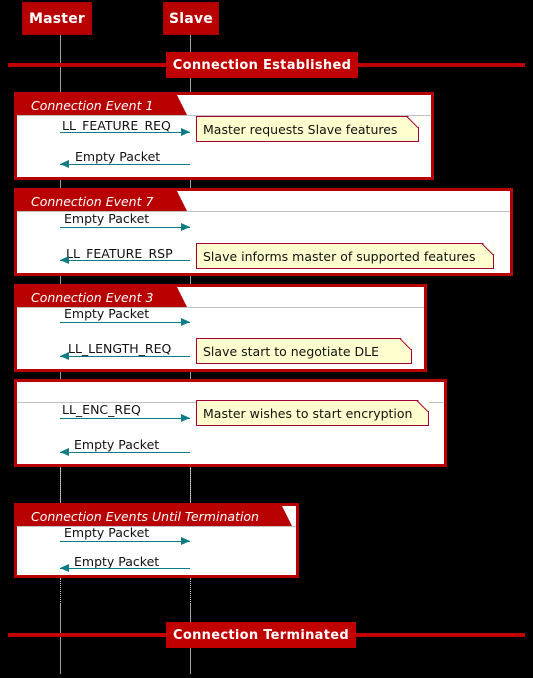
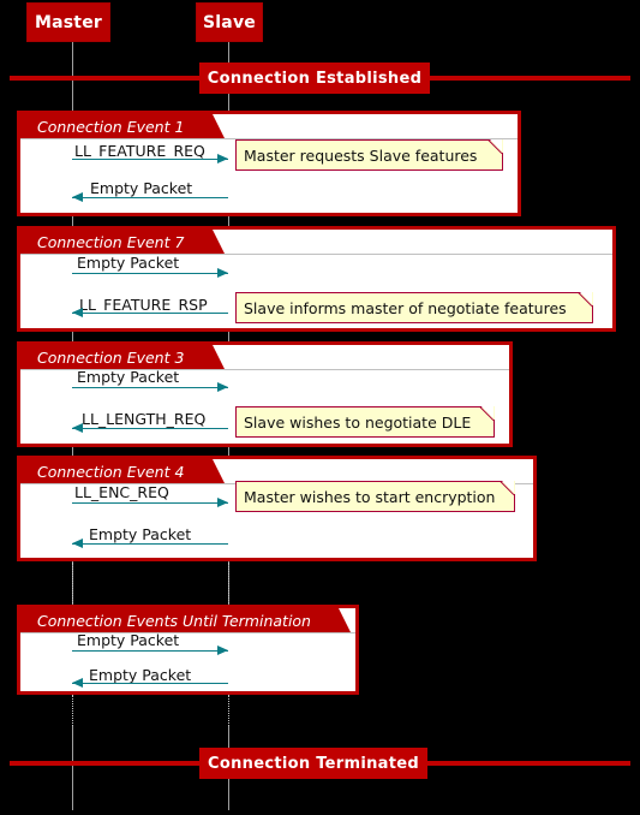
  Connection Event 1
  LL_FEATURE_REQ
  Empty Packet
  Master requests Slave features
  Connection Event 7
  Empty Packet
  LL_FEATURE_RSP
- Slave informs master of supported features
+ Slave informs master of negotiate features
  Connection Event 3
  Empty Packet
  LL_LENGTH_REQ
- Slave start to negotiate DLE
+ Slave wishes to negotiate DLE
+ Connection Event 4
  LL_ENC_REQ
  Empty Packet
  Master wishes to start encryption
  Connection Events Until Termination
  Empty Packet
  Empty Packet
  Connection Established
  Connection Terminated
  Master
  Slave
